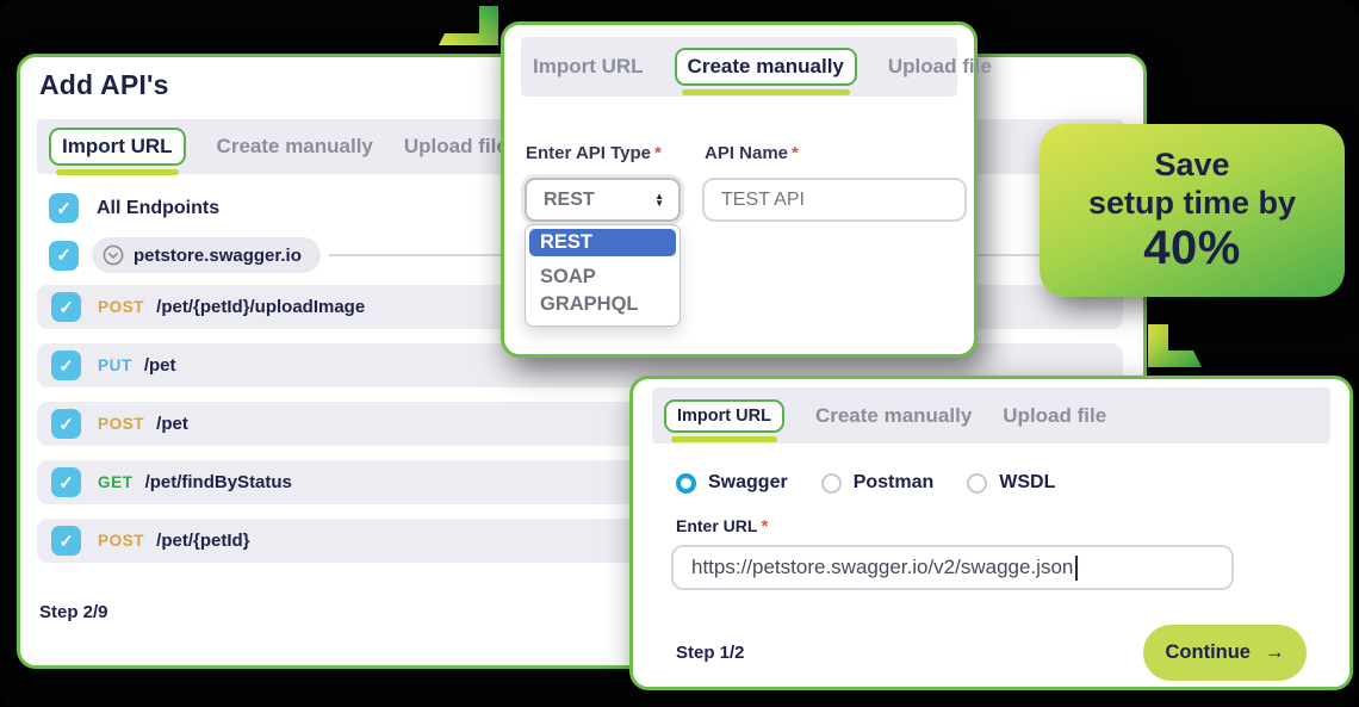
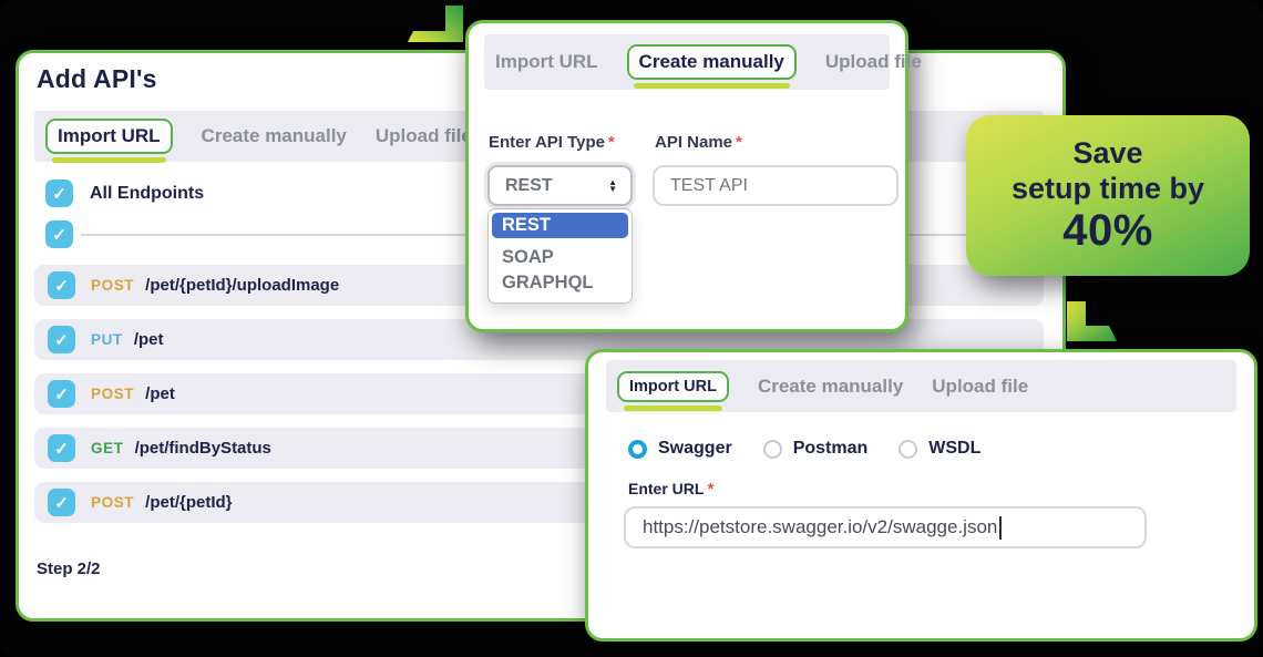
  Add API's
  Import URL
  Create manually
  Upload fil
  ✓
  All Endpoints
  ✓
- petstore.swagger.io
  ✓
  POST
  /pet/{petId}/uploadImage
  ✓
  PUT
  /pet
  ✓
  POST
  /pet
  ✓
  GET
  /pet/findByStatus
  ✓
  POST
  /pet/{petId}
- Step 2/9
+ Step 2/2
  Import URL
  Create manually
  Upload file
  Enter API Type *
  API Name *
  REST
  ▲
  ▼
  TEST API
  REST
  SOAP
  GRAPHQL
  Import URL
  Create manually
  Upload file
  Swagger
  Postman
  WSDL
  Enter URL *
  https://petstore.swagger.io/v2/swagge.json
- Step 1/2
- Continue
- →
  Save
  setup time by
  40%
